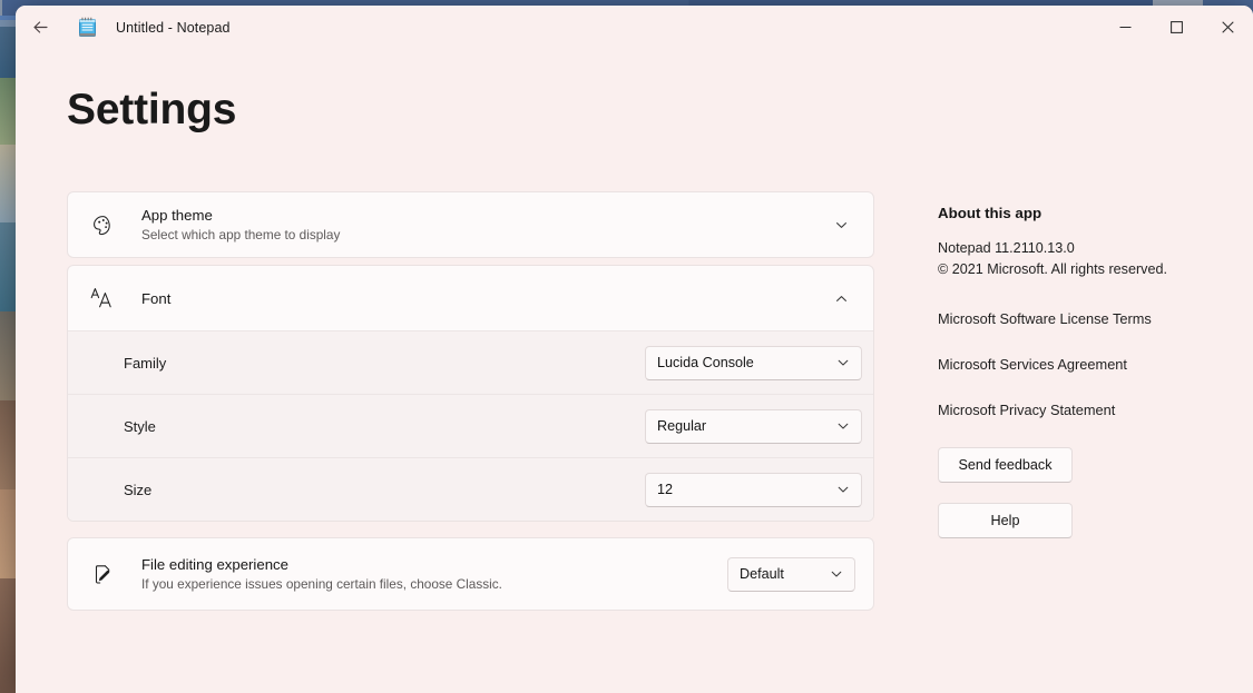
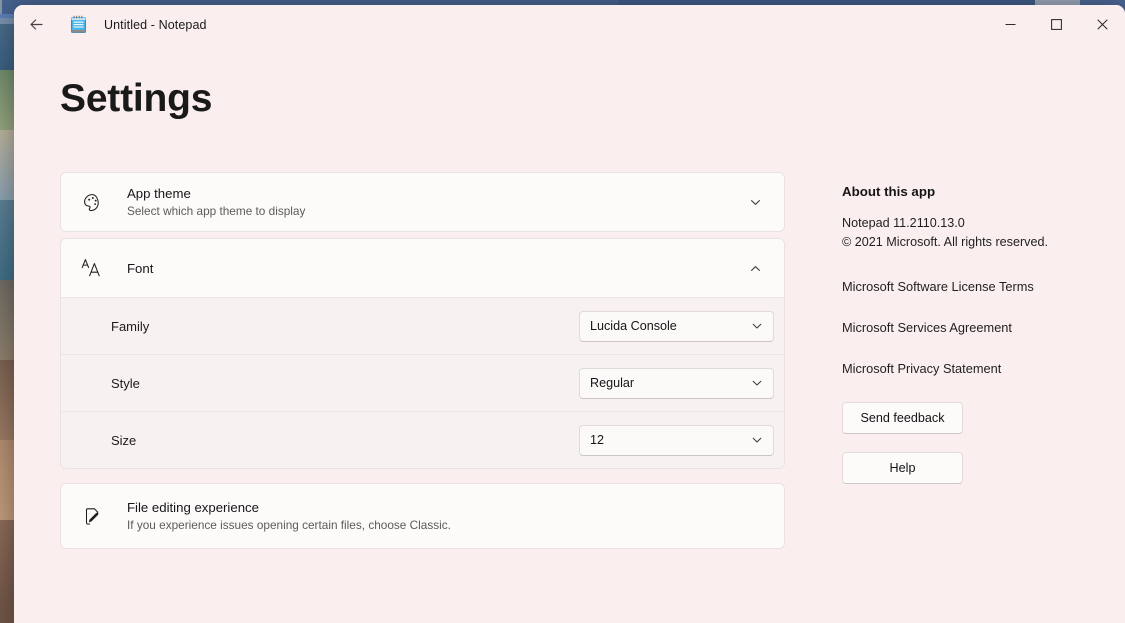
  Untitled - Notepad
  Settings
  App theme
  Select which app theme to display
  Font
  Family
  Lucida Console
  Style
  Regular
  Size
  12
  File editing experience
  If you experience issues opening certain files, choose Classic.
- Default
  About this app
  Notepad 11.2110.13.0
  © 2021 Microsoft. All rights reserved.
  Microsoft Software License Terms
  Microsoft Services Agreement
  Microsoft Privacy Statement
  Send feedback
  Help
